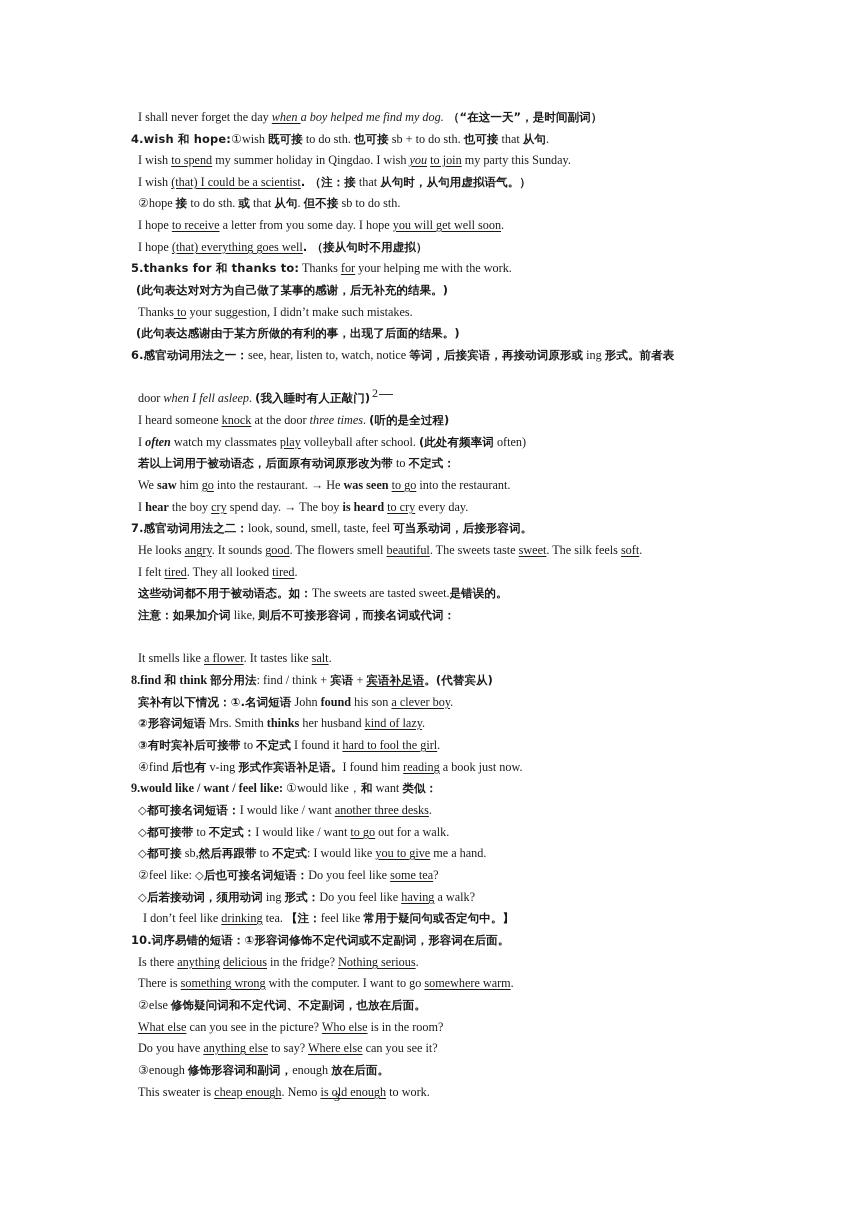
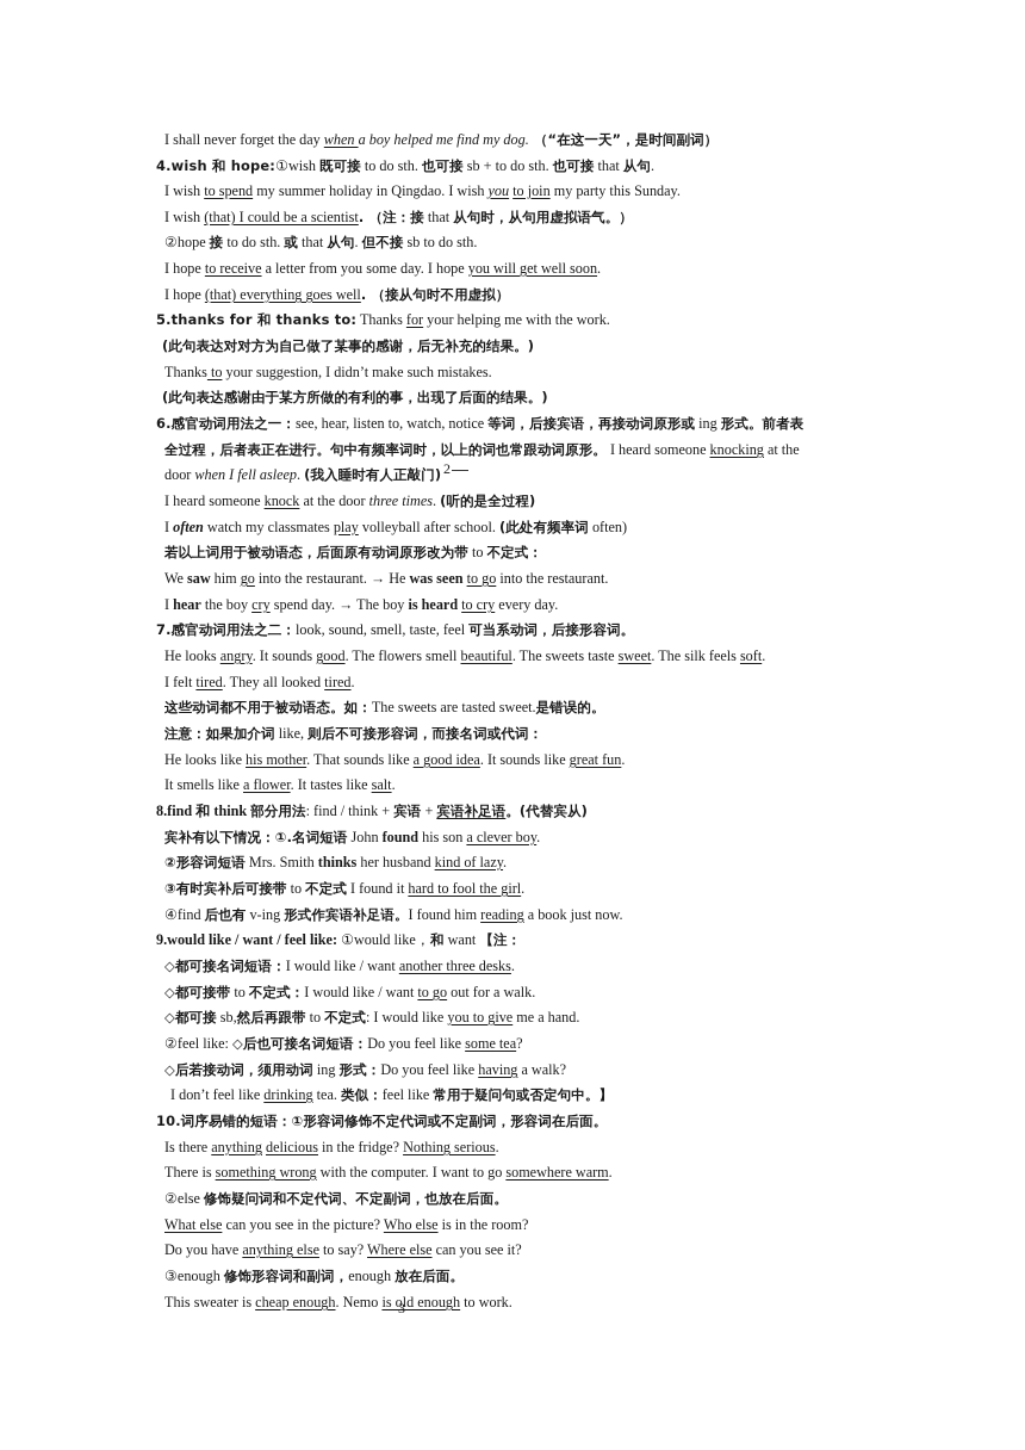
  I shall never forget the day when a boy helped me find my dog. （“在这一天”，是时间副词）
  4.wish 和 hope:①wish 既可接 to do sth. 也可接 sb + to do sth. 也可接 that 从句.
  I wish to spend my summer holiday in Qingdao. I wish you to join my party this Sunday.
  I wish (that) I could be a scientist. （注：接 that 从句时，从句用虚拟语气。）
  ②hope 接 to do sth. 或 that 从句. 但不接 sb to do sth.
  I hope to receive a letter from you some day. I hope you will get well soon.
  I hope (that) everything goes well. （接从句时不用虚拟）
  5.thanks for 和 thanks to: Thanks for your helping me with the work.
  (此句表达对对方为自己做了某事的感谢，后无补充的结果。)
  Thanks to your suggestion, I didn’t make such mistakes.
  (此句表达感谢由于某方所做的有利的事，出现了后面的结果。)
  6.感官动词用法之一：see, hear, listen to, watch, notice 等词，后接宾语，再接动词原形或 ing 形式。前者表
+ 全过程，后者表正在进行。句中有频率词时，以上的词也常跟动词原形。 I heard someone knocking at the
  door when I fell asleep. (我入睡时有人正敲门)
  2
  I heard someone knock at the door three times. (听的是全过程)
  I often watch my classmates play volleyball after school. (此处有频率词 often)
  若以上词用于被动语态，后面原有动词原形改为带 to 不定式：
  We saw him go into the restaurant. → He was seen to go into the restaurant.
  I hear the boy cry spend day. → The boy is heard to cry every day.
  7.感官动词用法之二：look, sound, smell, taste, feel 可当系动词，后接形容词。
  He looks angry. It sounds good. The flowers smell beautiful. The sweets taste sweet. The silk feels soft.
  I felt tired. They all looked tired.
  这些动词都不用于被动语态。如：The sweets are tasted sweet.是错误的。
  注意：如果加介词 like, 则后不可接形容词，而接名词或代词：
+ He looks like his mother. That sounds like a good idea. It sounds like great fun.
  It smells like a flower. It tastes like salt.
  8.find 和 think 部分用法: find / think + 宾语 + 宾语补足语。(代替宾从)
  宾补有以下情况：①.名词短语 John found his son a clever boy.
  ②形容词短语 Mrs. Smith thinks her husband kind of lazy.
  ③有时宾补后可接带 to 不定式 I found it hard to fool the girl.
  ④find 后也有 v-ing 形式作宾语补足语。I found him reading a book just now.
- 9.would like / want / feel like: ①would like，和 want 类似：
+ 9.would like / want / feel like: ①would like，和 want 【注：
  ◇都可接名词短语：I would like / want another three desks.
  ◇都可接带 to 不定式：I would like / want to go out for a walk.
  ◇都可接 sb,然后再跟带 to 不定式: I would like you to give me a hand.
  ②feel like: ◇后也可接名词短语：Do you feel like some tea?
  ◇后若接动词，须用动词 ing 形式：Do you feel like having a walk?
- I don’t feel like drinking tea. 【注：feel like 常用于疑问句或否定句中。】
+ I don’t feel like drinking tea. 类似：feel like 常用于疑问句或否定句中。】
  10.词序易错的短语：①形容词修饰不定代词或不定副词，形容词在后面。
  Is there anything delicious in the fridge? Nothing serious.
  There is something wrong with the computer. I want to go somewhere warm.
  ②else 修饰疑问词和不定代词、不定副词，也放在后面。
  What else can you see in the picture? Who else is in the room?
  Do you have anything else to say? Where else can you see it?
  ③enough 修饰形容词和副词，enough 放在后面。
  This sweater is cheap enough. Nemo is old enough to work.
  3
